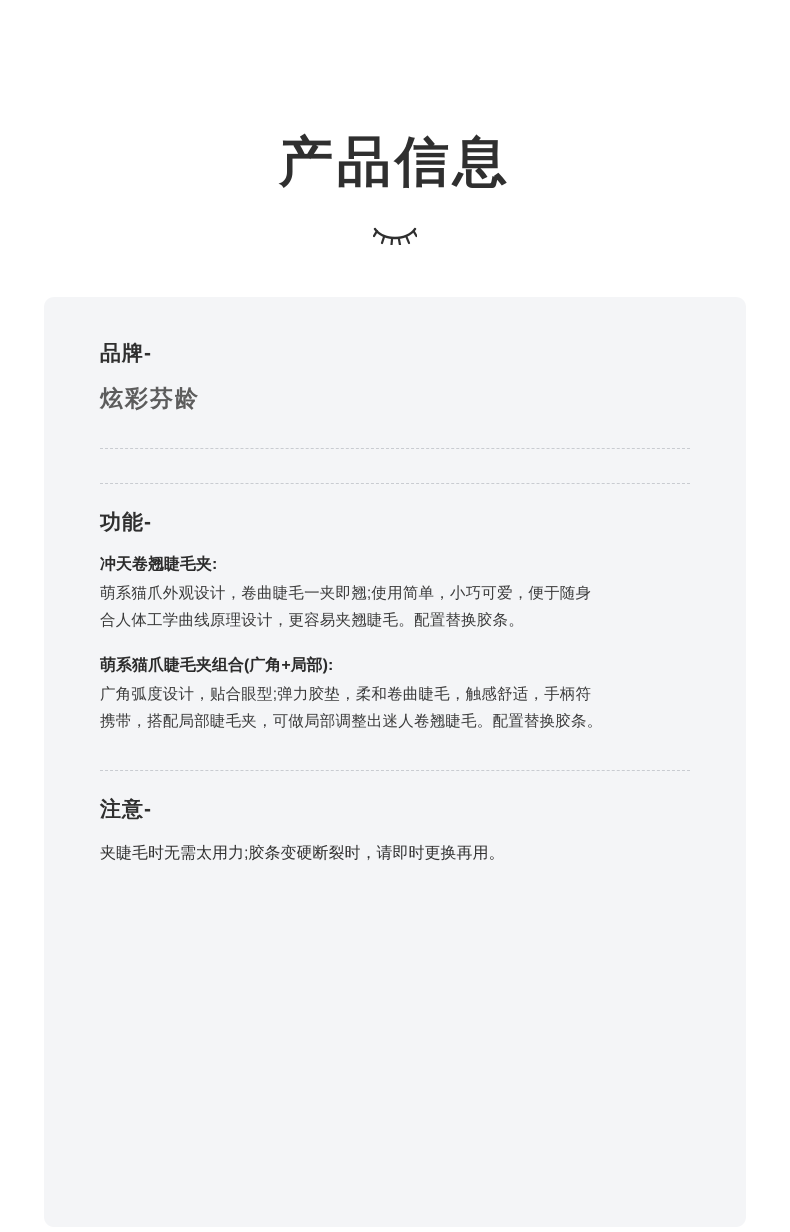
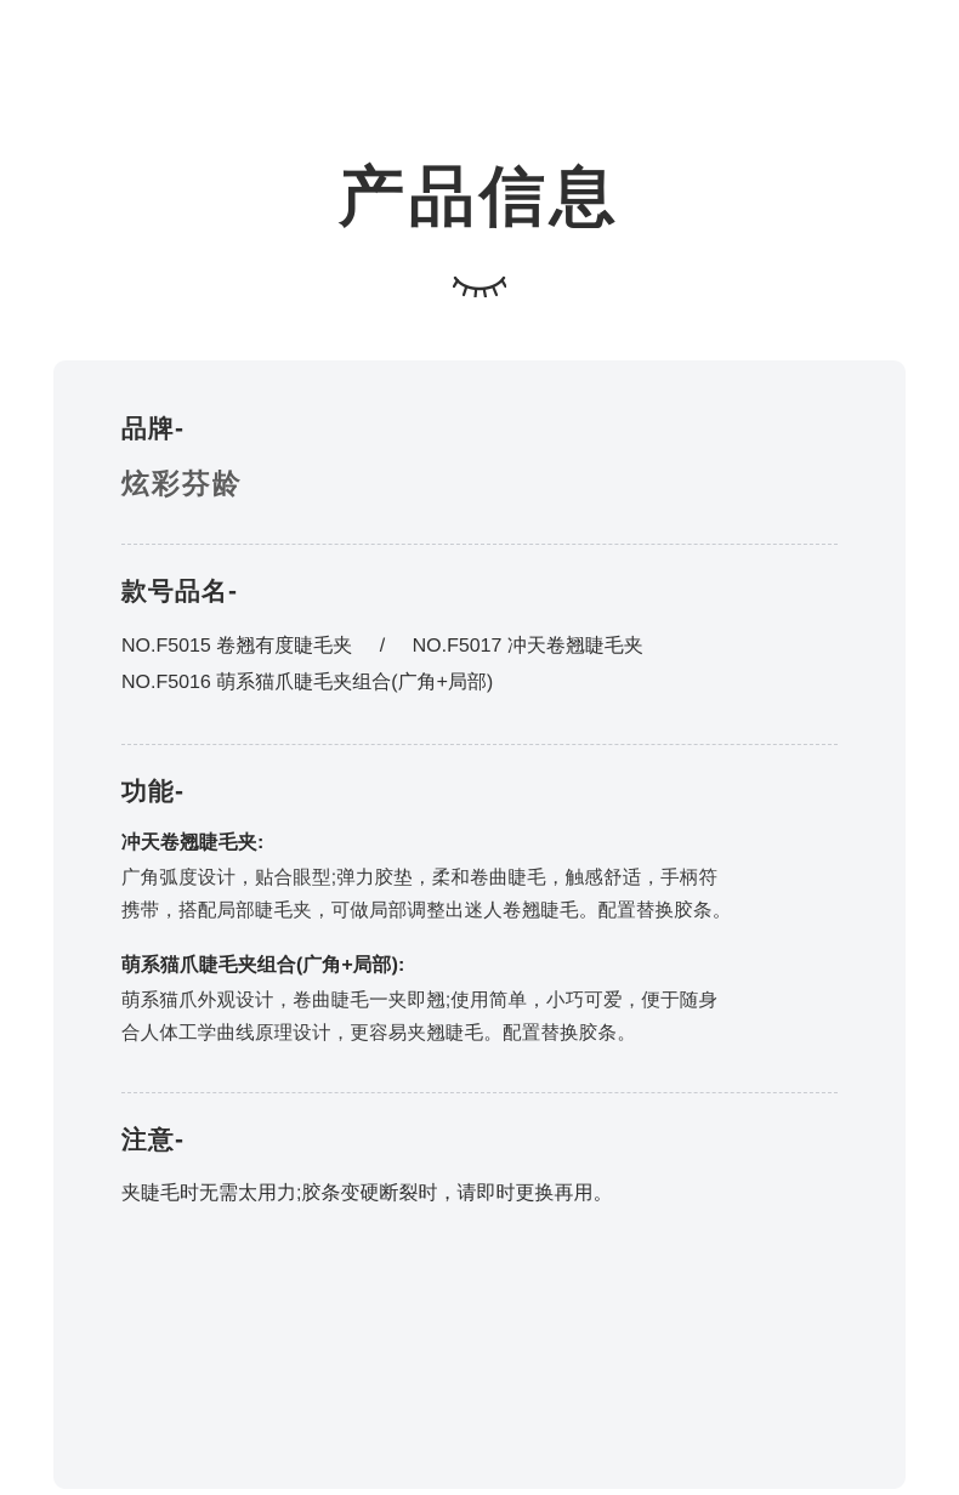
  产品信息
  品牌-
  炫彩芬龄
+ 款号品名-
+ NO.F5015 卷翘有度睫毛夹 / NO.F5017 冲天卷翘睫毛夹
+ NO.F5016 萌系猫爪睫毛夹组合(广角+局部)
  功能-
  冲天卷翘睫毛夹:
- 萌系猫爪外观设计，卷曲睫毛一夹即翘;使用简单，小巧可爱，便于随身
+ 广角弧度设计，贴合眼型;弹力胶垫，柔和卷曲睫毛，触感舒适，手柄符
- 合人体工学曲线原理设计，更容易夹翘睫毛。配置替换胶条。
+ 携带，搭配局部睫毛夹，可做局部调整出迷人卷翘睫毛。配置替换胶条。
  萌系猫爪睫毛夹组合(广角+局部):
- 广角弧度设计，贴合眼型;弹力胶垫，柔和卷曲睫毛，触感舒适，手柄符
+ 萌系猫爪外观设计，卷曲睫毛一夹即翘;使用简单，小巧可爱，便于随身
- 携带，搭配局部睫毛夹，可做局部调整出迷人卷翘睫毛。配置替换胶条。
+ 合人体工学曲线原理设计，更容易夹翘睫毛。配置替换胶条。
  注意-
  夹睫毛时无需太用力;胶条变硬断裂时，请即时更换再用。
